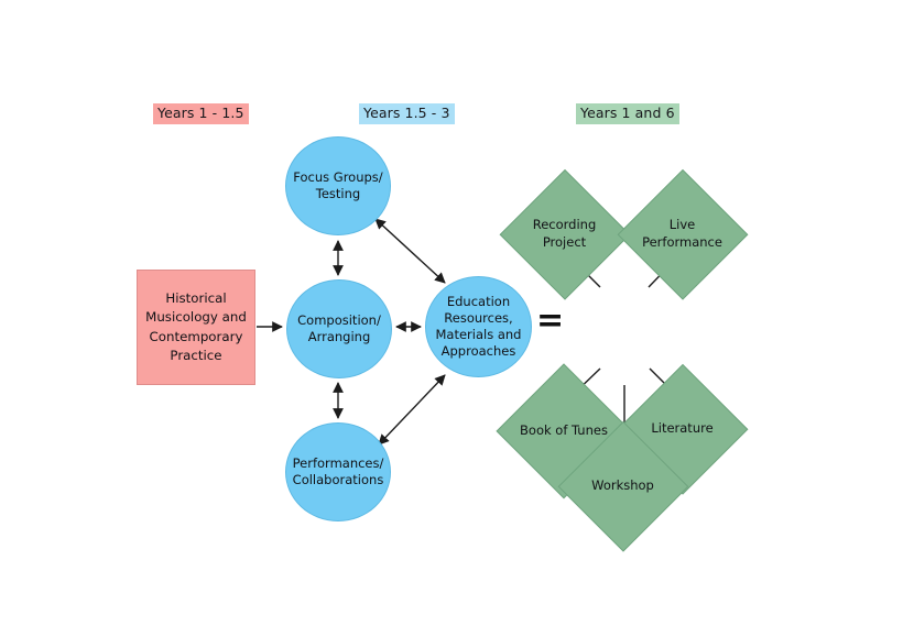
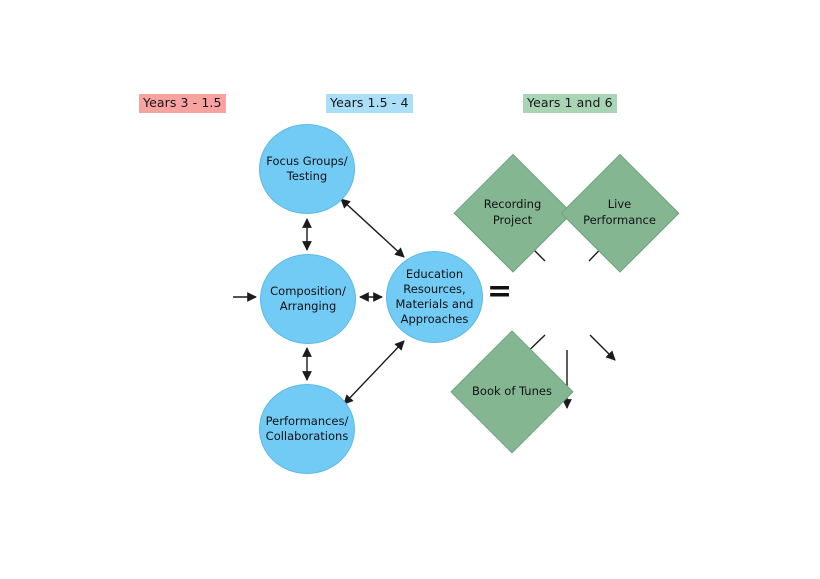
- Years 1 - 1.5
+ Years 3 - 1.5
- Years 1.5 - 3
+ Years 1.5 - 4
  Years 1 and 6
- Historical
- Musicology and
- Contemporary
- Practice
  Focus Groups/
  Testing
  Composition/
  Arranging
  Education
  Resources,
  Materials and
  Approaches
  Performances/
  Collaborations
  =
  Recording
  Project
  Live
  Performance
  Book of Tunes
- Literature
- Workshop
